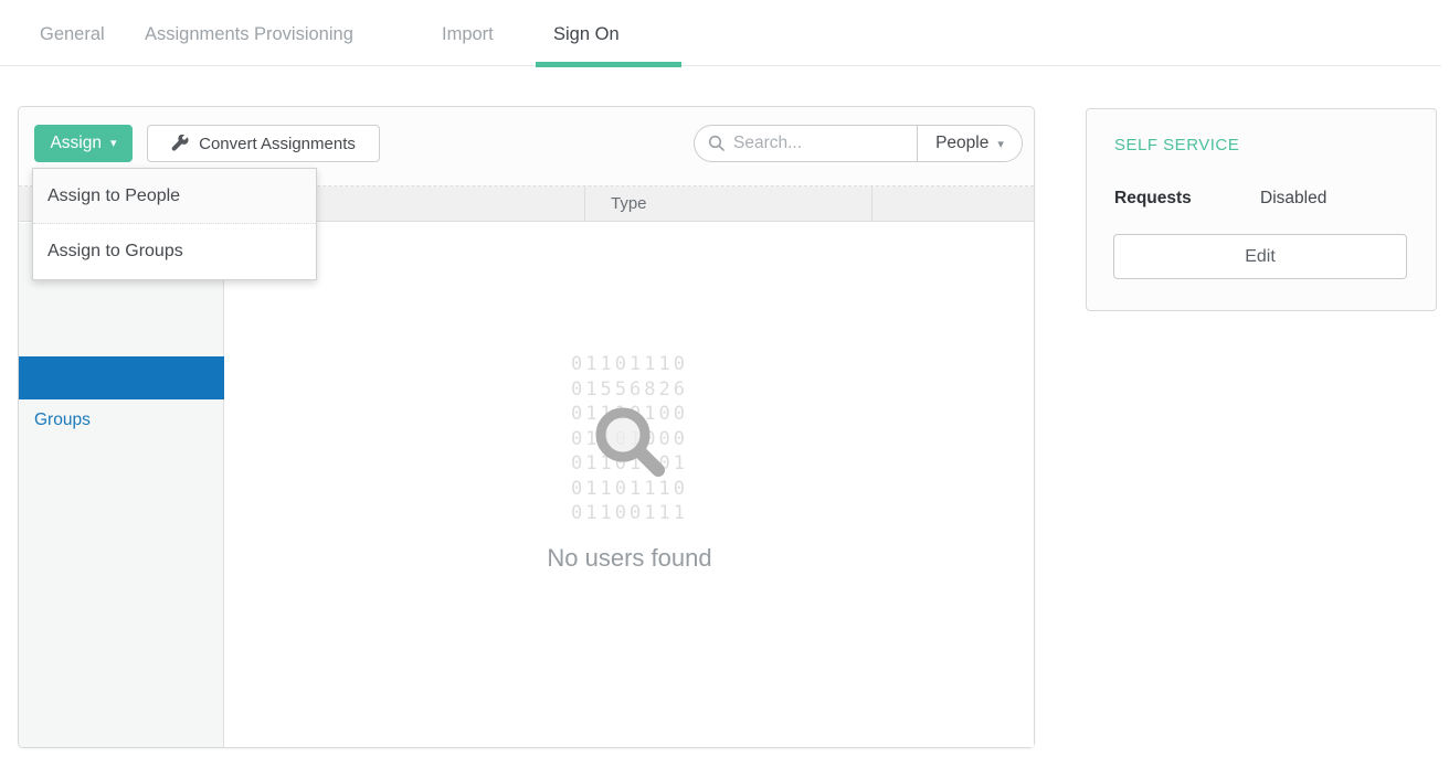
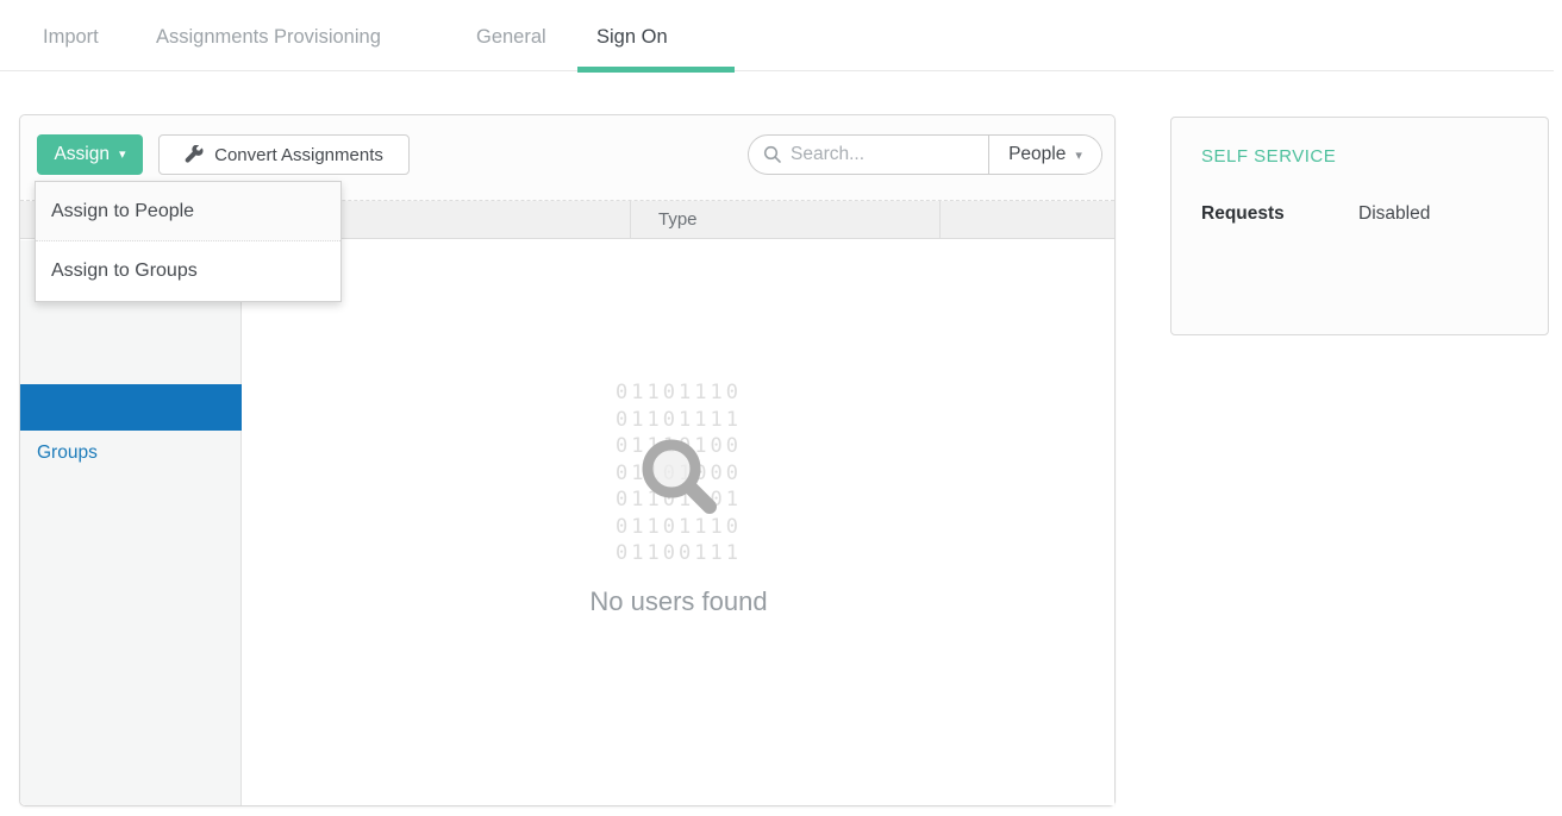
- General
+ Import
  Assignments
  Provisioning
- Import
+ General
  Sign On
  Assign
  ▾
  Convert Assignments
  Search...
  People
  ▾
  Type
  Groups
  01101110
- 01556826
+ 01101111
  01110100
  01101000
  0110101
  01101110
  01100111
  No users found
  Assign to People
  Assign to Groups
  SELF SERVICE
  Requests
  Disabled
- Edit
